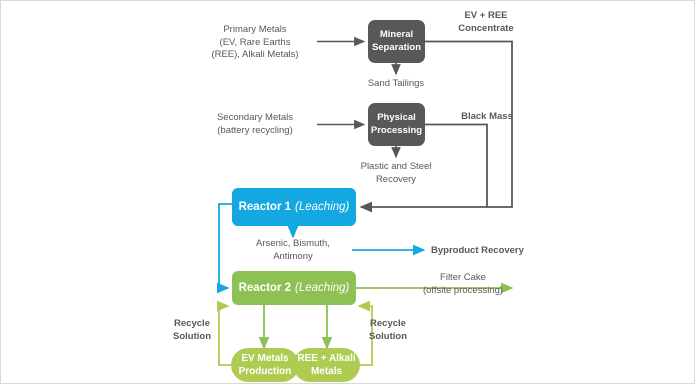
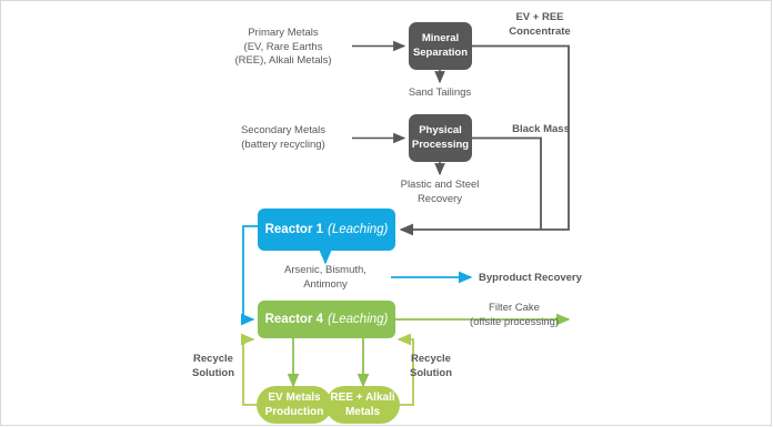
  Mineral
  Separation
  Physical
  Processing
  Reactor 1 (Leaching)
- Reactor 2 (Leaching)
+ Reactor 4 (Leaching)
  EV Metals
  Production
  REE + Alkali
  Metals
  Primary Metals
  (EV, Rare Earths
  (REE), Alkali Metals)
  Secondary Metals
  (battery recycling)
  Sand Tailings
  Plastic and Steel
  Recovery
  EV + REE
  Concentrate
  Black Mass
  Arsenic, Bismuth,
  Antimony
  Byproduct Recovery
  Filter Cake
  (offsite processing)
  Recycle
  Solution
  Recycle
  Solution
